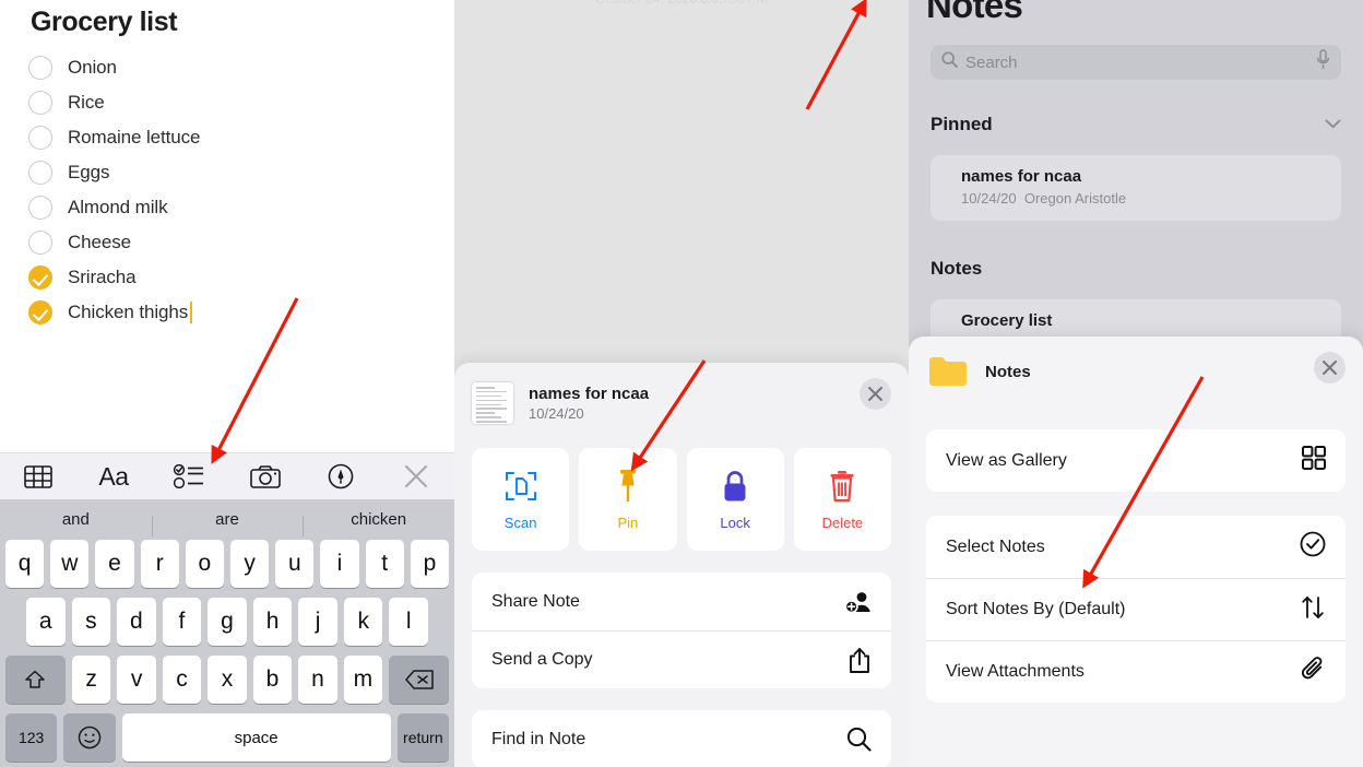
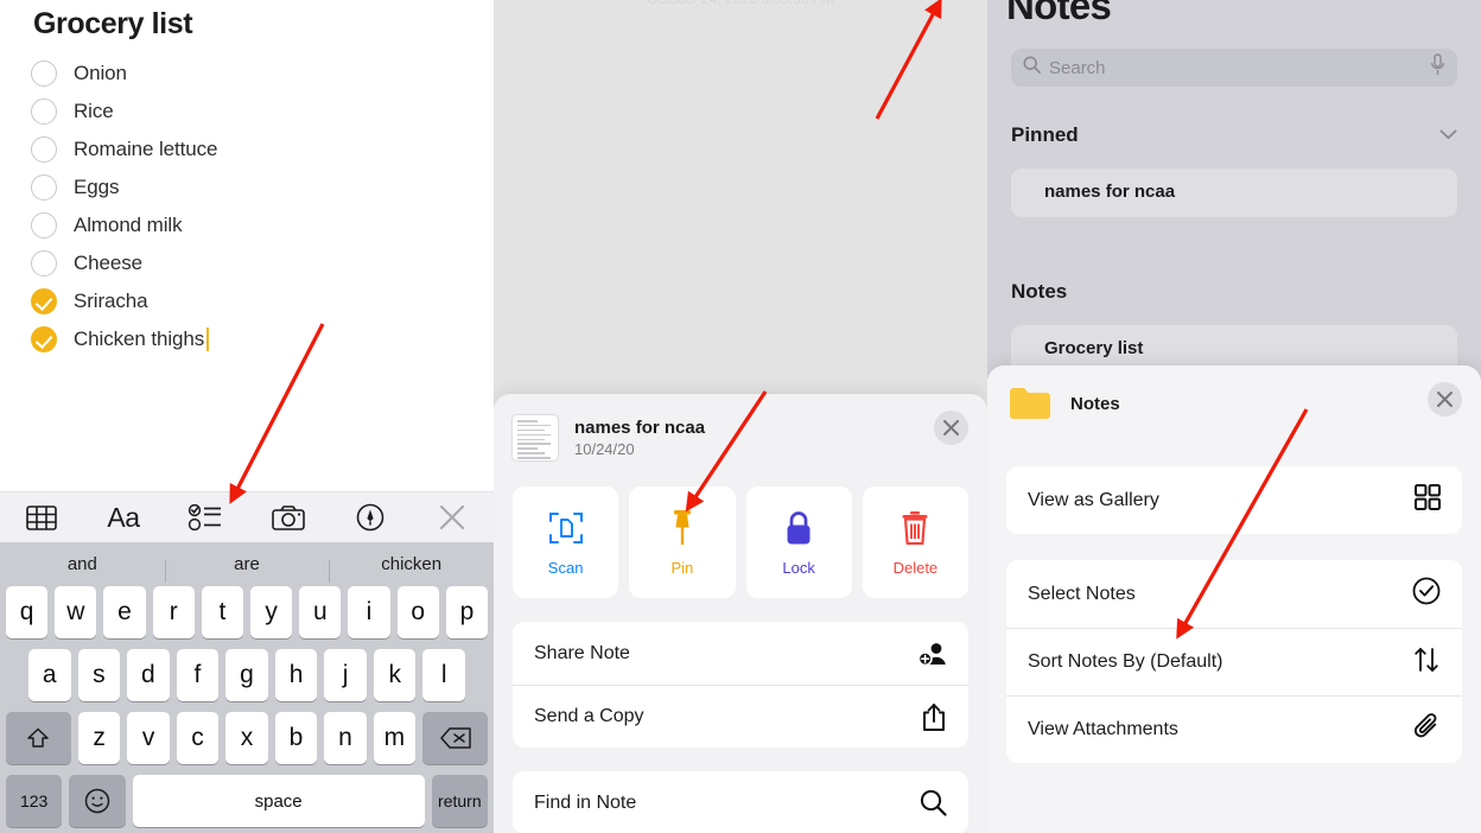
  Grocery list
  Onion
  Rice
  Romaine lettuce
  Eggs
  Almond milk
  Cheese
  Sriracha
  Chicken thighs
  Aa
  and
  are
  chicken
  q
  w
  e
  r
- o
+ t
  y
  u
  i
- t
+ o
  p
  a
  s
  d
  f
  g
  h
  j
  k
  l
  z
  v
  c
  x
  b
  n
  m
  123
  space
  return
  names for ncaa
  10/24/20
  Scan
  Pin
  Lock
  Delete
  Share Note
  Send a Copy
  Find in Note
  Notes
  Search
  Pinned
  names for ncaa
- 10/24/20 Oregon Aristotle
  Notes
  Grocery list
  Notes
  View as Gallery
  Select Notes
  Sort Notes By (Default)
  View Attachments
